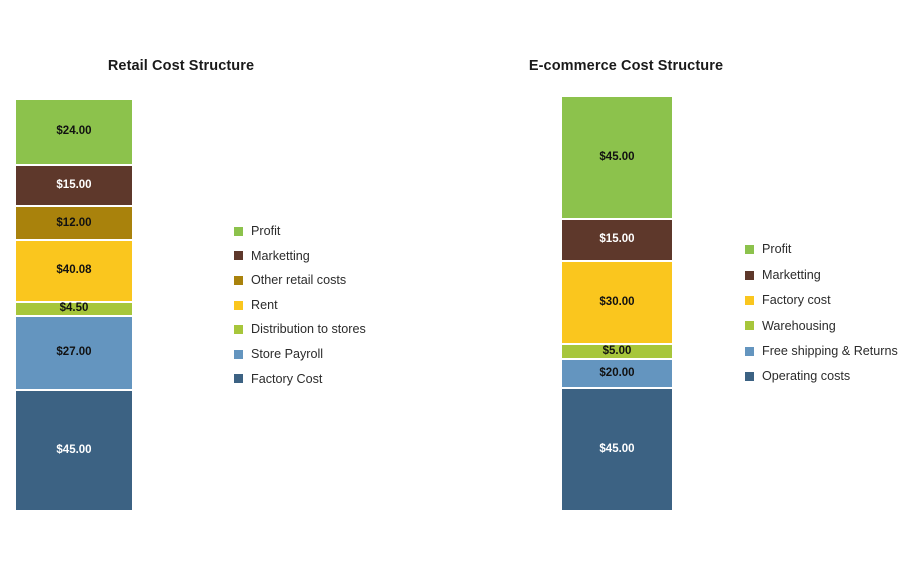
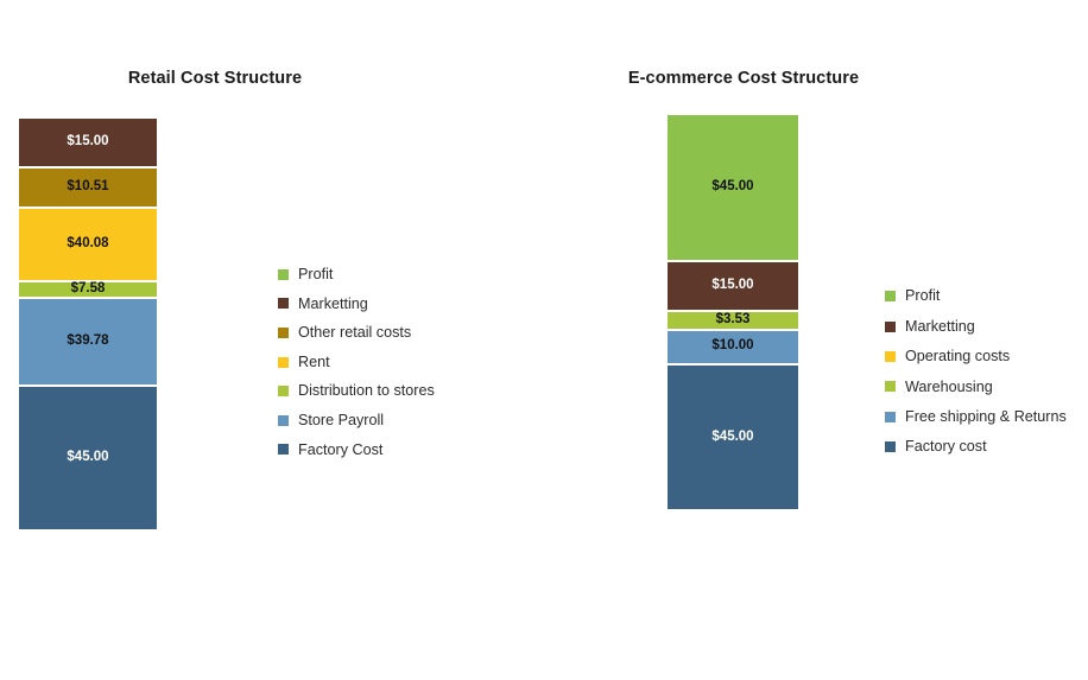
  Retail Cost Structure
- $24.00
  $15.00
- $12.00
+ $10.51
  $40.08
- $4.50
+ $7.58
- $27.00
+ $39.78
  $45.00
  Profit
  Marketting
  Other retail costs
  Rent
  Distribution to stores
  Store Payroll
  Factory Cost
  E-commerce Cost Structure
  $45.00
  $15.00
- $30.00
- $5.00
+ $3.53
- $20.00
+ $10.00
  $45.00
  Profit
  Marketting
- Factory cost
+ Operating costs
  Warehousing
  Free shipping & Returns
- Operating costs
+ Factory cost
